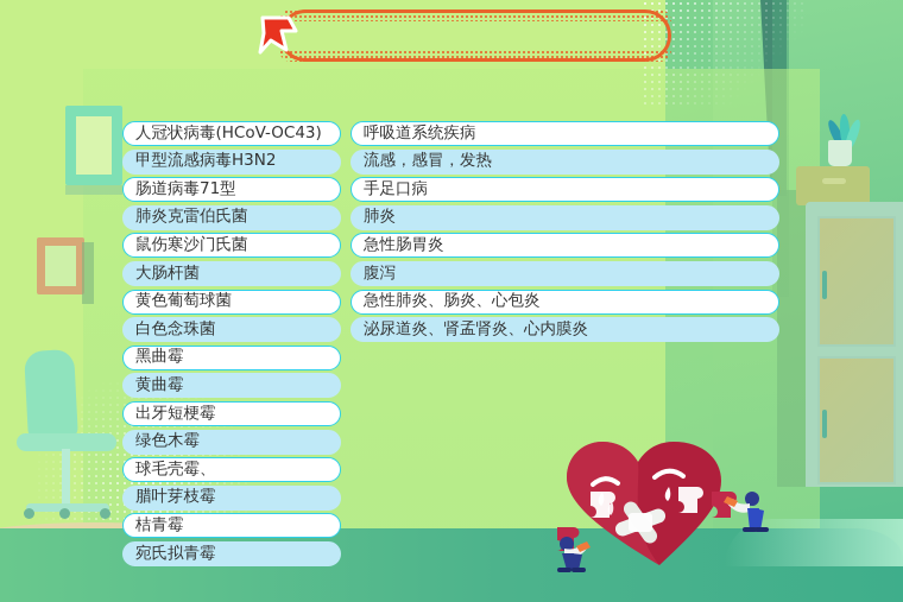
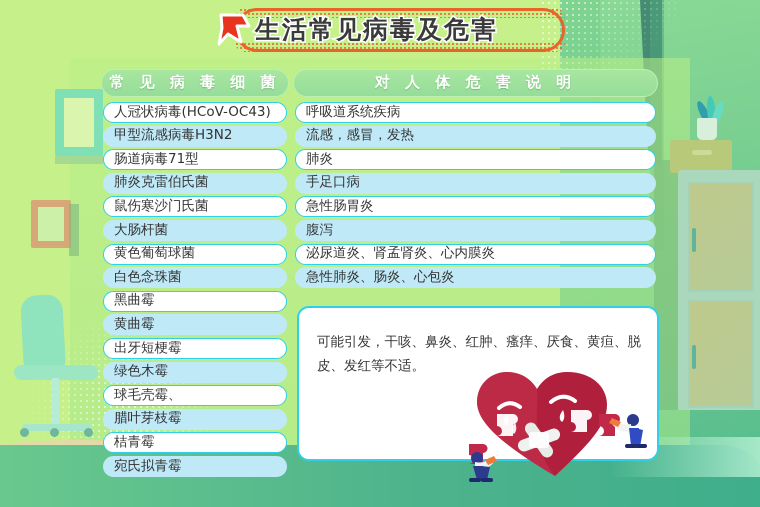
+ 生活常见病毒及危害
+ 常 见 病 毒 细 菌
+ 对 人 体 危 害 说 明
  人冠状病毒(HCoV-OC43)
  呼吸道系统疾病
  甲型流感病毒H3N2
  流感，感冒，发热
  肠道病毒71型
- 手足口病
+ 肺炎
  肺炎克雷伯氏菌
- 肺炎
+ 手足口病
  鼠伤寒沙门氏菌
  急性肠胃炎
  大肠杆菌
  腹泻
  黄色葡萄球菌
- 急性肺炎、肠炎、心包炎
+ 泌尿道炎、肾孟肾炎、心内膜炎
  白色念珠菌
- 泌尿道炎、肾孟肾炎、心内膜炎
+ 急性肺炎、肠炎、心包炎
  黑曲霉
  黄曲霉
  出牙短梗霉
  绿色木霉
  球毛壳霉、
  腊叶芽枝霉
  桔青霉
  宛氏拟青霉
+ 可能引发，干咳、鼻炎、红肿、瘙痒、厌食、黄疸、脱皮、发红等不适。
